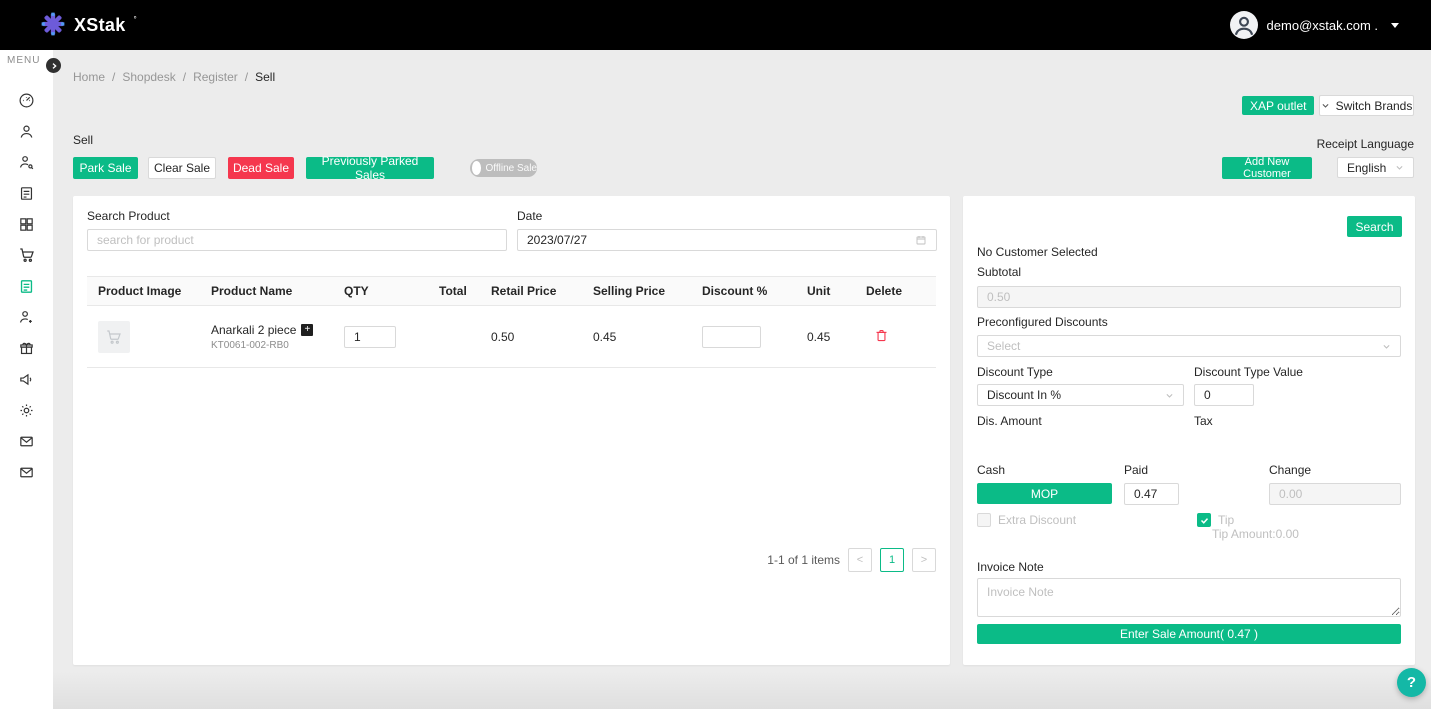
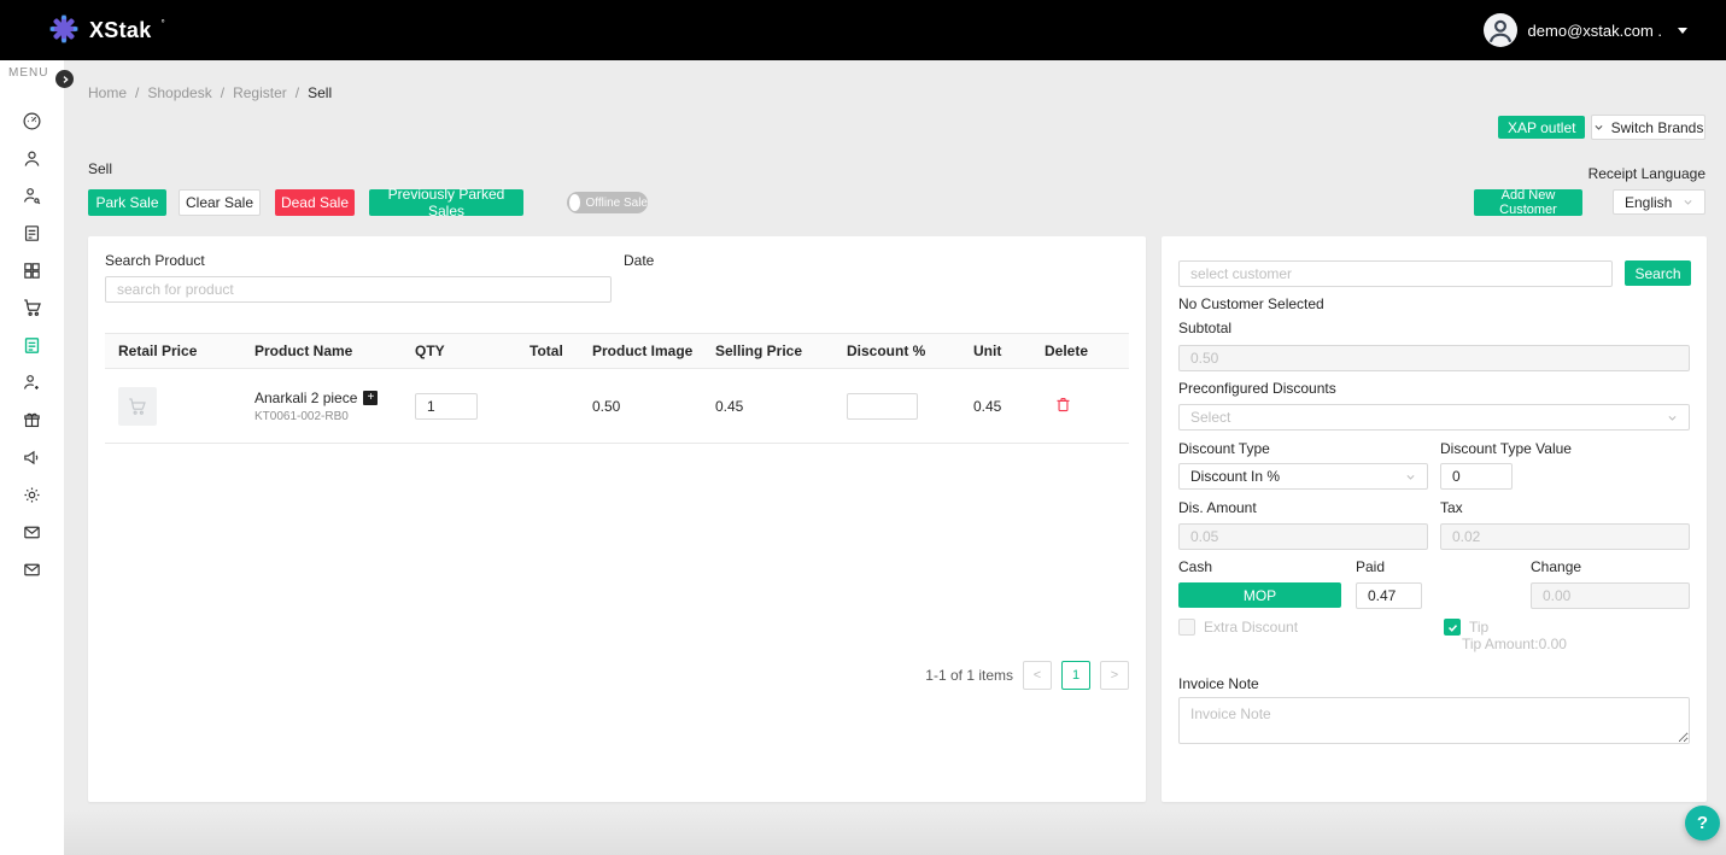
  XStak
  °
  demo@xstak.com .
  MENU
  Home
  /
  Shopdesk
  /
  Register
  /
  Sell
  XAP outlet
  Switch Brands
  Sell
  Park Sale
  Clear Sale
  Dead Sale
  Previously Parked Sales
  Offline Sale
  Add New Customer
  Receipt Language
  English
  Search Product
  search for product
  Date
- 2023/07/27
- Product Image
+ Retail Price
  Product Name
  QTY
  Total
- Retail Price
+ Product Image
  Selling Price
  Discount %
  Unit
  Delete
  Anarkali 2 piece +
  KT0061-002-RB0
  1
  0.50
  0.45
  0.45
  1-1 of 1 items
  <
  1
  >
+ select customer
  Search
  No Customer Selected
  Subtotal
  0.50
  Preconfigured Discounts
  Select
  Discount Type
  Discount Type Value
  Discount In %
  0
  Dis. Amount
  Tax
+ 0.05
+ 0.02
  Cash
  Paid
  Change
  MOP
  0.47
  0.00
  Extra Discount
  Tip
  Tip Amount:0.00
  Invoice Note
  Invoice Note
- Enter Sale Amount( 0.47 )
  ?
